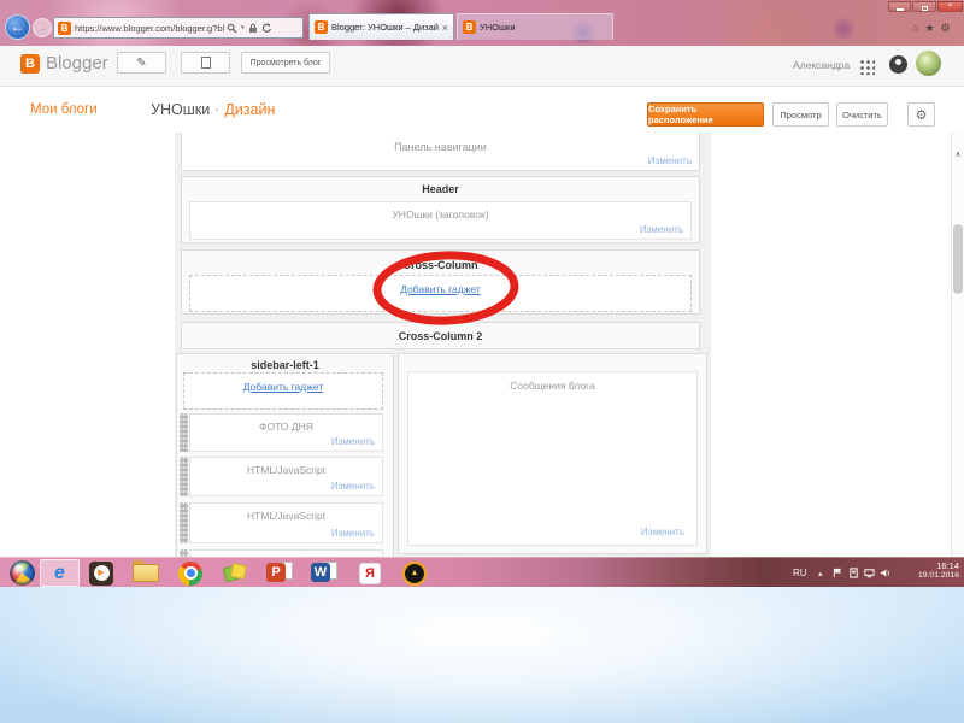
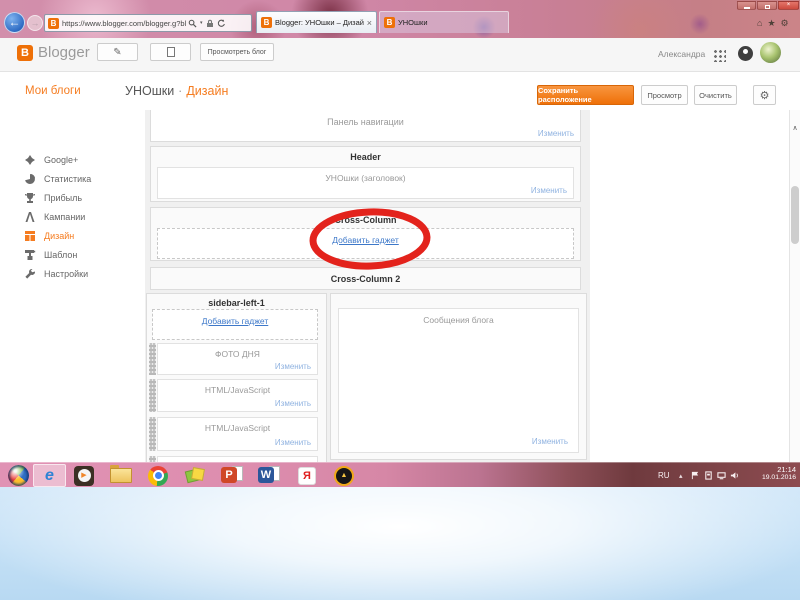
  ←
  →
  B
  https://www.blogger.com/blogger.g?bl
  B
  Blogger: УНОшки – Дизай
  ×
  B
  УНОшки
  ⌂
  ★
  ⚙
  B
  Blogger
  ✎
  Александра
  Мои блоги
  УНОшки · Дизайн
  Сохранить расположение
  Просмотр
  Очистить
  ⚙
+ Google+
+ Статистика
+ Прибыль
+ Кампании
+ Дизайн
+ Шаблон
+ Настройки
  Панель навигации
  Изменить
  Header
  УНОшки (заголовок)
  Изменить
  ross-Column
  Добавить гаджет
  Cross-Column 2
  sidebar-left-1
  Добавить гаджет
  ФОТО ДНЯ
  Изменить
  HTML/JavaScript
  Изменить
  HTML/JavaScript
  Изменить
  Сообщения блога
  Изменить
  e
  P
  W
  Я
  RU
- 16:14
+ 21:14
